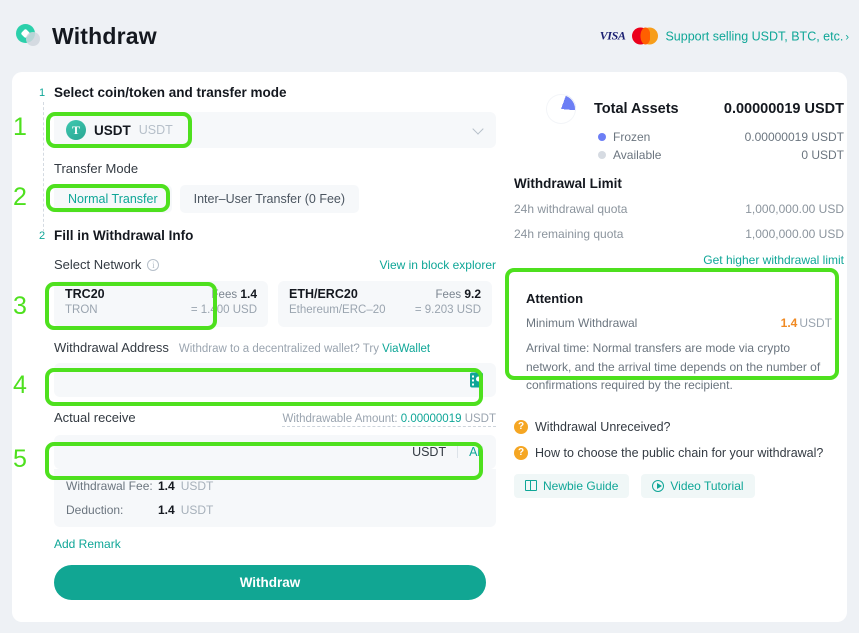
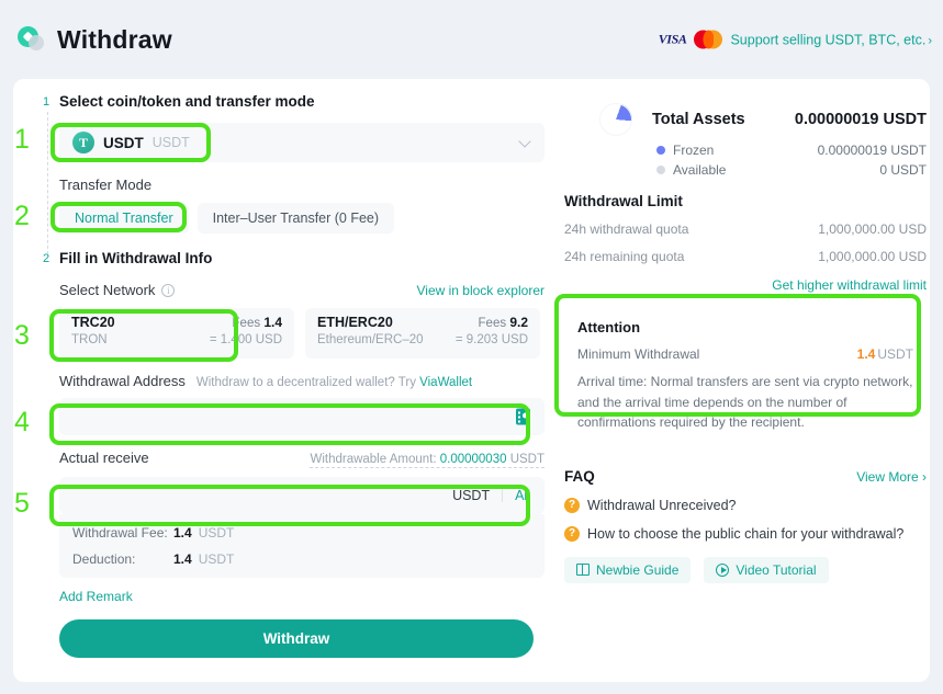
  Withdraw
  VISA
  Support selling USDT, BTC, etc. ›
  1
  Select coin/token and transfer mode
  T
  USDT
  USDT
  Transfer Mode
  Normal Transfer
  Inter–User Transfer (0 Fee)
  2
  Fill in Withdrawal Info
  Select Network
  i
  View in block explorer
  TRC20
  Fees 1.4
  TRON
  = 1.400 USD
  ETH/ERC20
  Fees 9.2
  Ethereum/ERC–20
  = 9.203 USD
  Withdrawal Address
  Withdraw to a decentralized wallet? Try ViaWallet
  Actual receive
- Withdrawable Amount: 0.00000019 USDT
+ Withdrawable Amount: 0.00000030 USDT
  USDT
  All
  Withdrawal Fee:
  1.4
  USDT
  Deduction:
  1.4
  USDT
  Add Remark
  Withdraw
  Total Assets
  0.00000019 USDT
  Frozen
  0.00000019 USDT
  Available
  0 USDT
  Withdrawal Limit
  24h withdrawal quota
  1,000,000.00 USD
  24h remaining quota
  1,000,000.00 USD
  Get higher withdrawal limit
  Attention
  Minimum Withdrawal
  1.4 USDT
- Arrival time: Normal transfers are mode via crypto network, and the arrival time depends on the number of confirmations required by the recipient.
+ Arrival time: Normal transfers are sent via crypto network, and the arrival time depends on the number of confirmations required by the recipient.
+ FAQ
+ View More ›
  ?
  Withdrawal Unreceived?
  ?
  How to choose the public chain for your withdrawal?
  Newbie Guide
  Video Tutorial
  1
  2
  3
  4
  5
